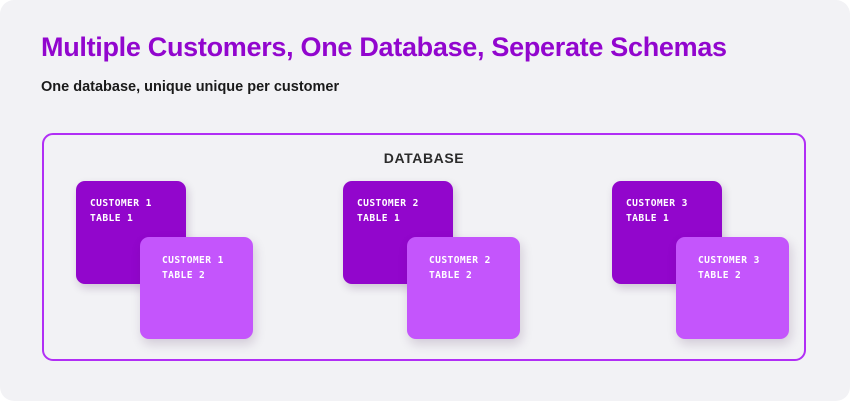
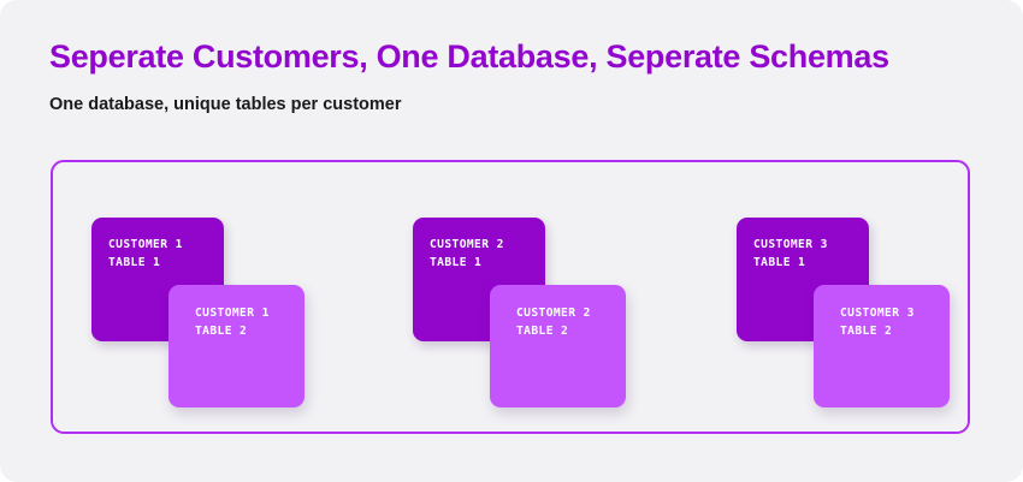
- Multiple Customers, One Database, Seperate Schemas
+ Seperate Customers, One Database, Seperate Schemas
- One database, unique unique per customer
+ One database, unique tables per customer
- DATABASE
  CUSTOMER 1
  TABLE 1
  CUSTOMER 1
  TABLE 2
  CUSTOMER 2
  TABLE 1
  CUSTOMER 2
  TABLE 2
  CUSTOMER 3
  TABLE 1
  CUSTOMER 3
  TABLE 2
